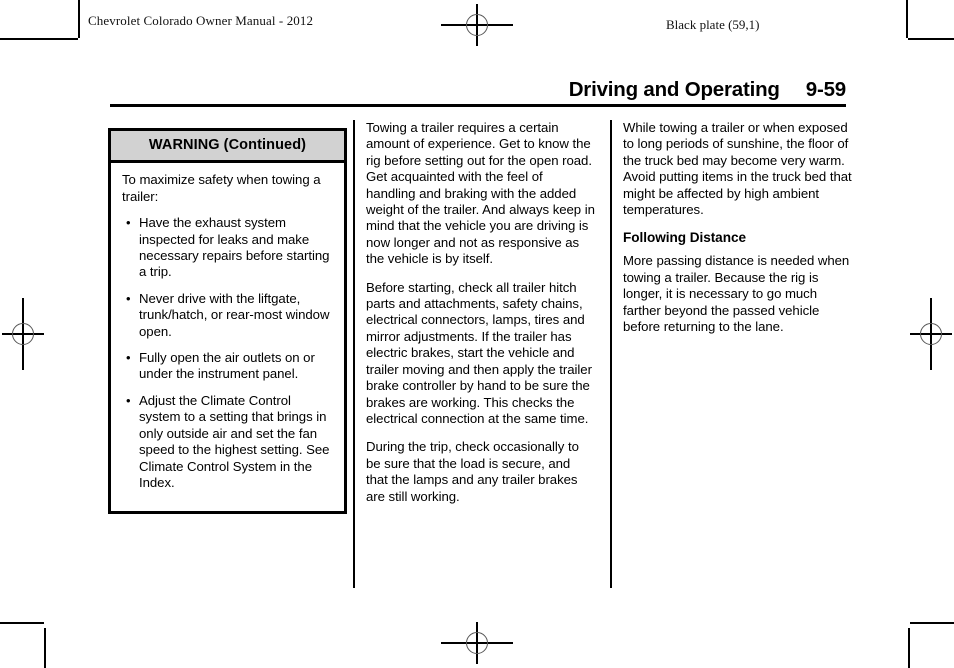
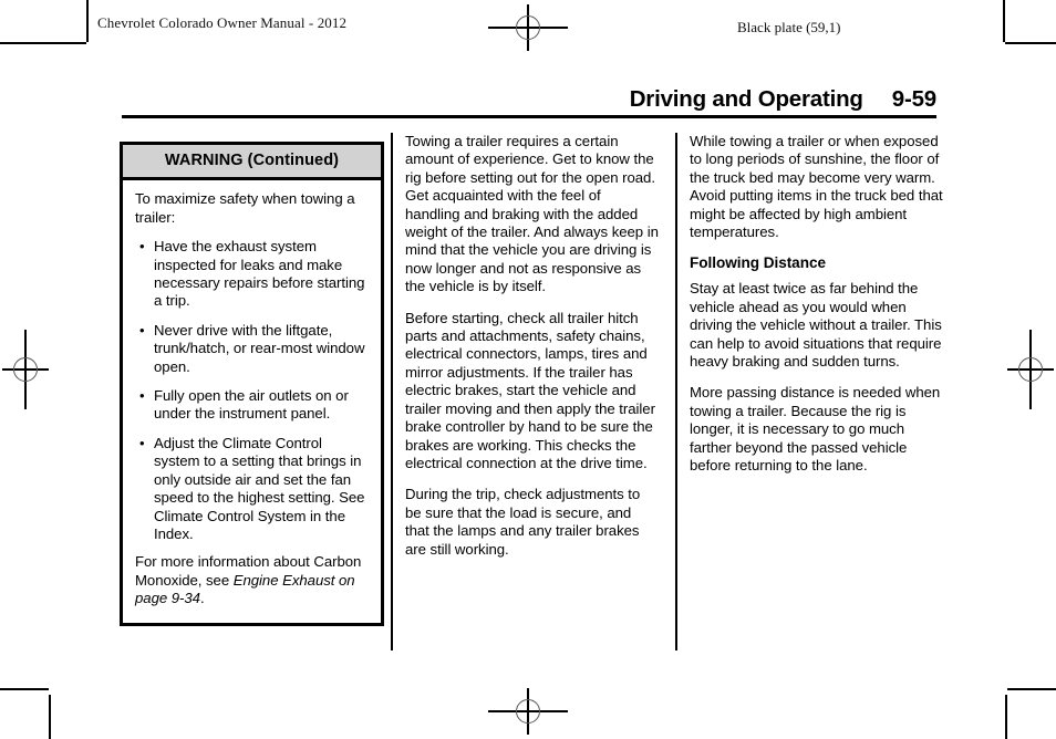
  Chevrolet Colorado Owner Manual - 2012
  Black plate (59,1)
  Driving and Operating 9-59
  WARNING (Continued)
  To maximize safety when towing a trailer:
  •
  Have the exhaust system inspected for leaks and make necessary repairs before starting a trip.
  •
  Never drive with the liftgate, trunk/hatch, or rear-most window open.
  •
  Fully open the air outlets on or under the instrument panel.
  •
  Adjust the Climate Control system to a setting that brings in only outside air and set the fan speed to the highest setting. See Climate Control System in the Index.
+ For more information about Carbon Monoxide, see Engine Exhaust on page 9-34.
  Towing a trailer requires a certain amount of experience. Get to know the rig before setting out for the open road. Get acquainted with the feel of handling and braking with the added weight of the trailer. And always keep in mind that the vehicle you are driving is now longer and not as responsive as the vehicle is by itself.
- Before starting, check all trailer hitch parts and attachments, safety chains, electrical connectors, lamps, tires and mirror adjustments. If the trailer has electric brakes, start the vehicle and trailer moving and then apply the trailer brake controller by hand to be sure the brakes are working. This checks the electrical connection at the same time.
+ Before starting, check all trailer hitch parts and attachments, safety chains, electrical connectors, lamps, tires and mirror adjustments. If the trailer has electric brakes, start the vehicle and trailer moving and then apply the trailer brake controller by hand to be sure the brakes are working. This checks the electrical connection at the drive time.
- During the trip, check occasionally to be sure that the load is secure, and that the lamps and any trailer brakes are still working.
+ During the trip, check adjustments to be sure that the load is secure, and that the lamps and any trailer brakes are still working.
  While towing a trailer or when exposed to long periods of sunshine, the floor of the truck bed may become very warm. Avoid putting items in the truck bed that might be affected by high ambient temperatures.
  Following Distance
+ Stay at least twice as far behind the vehicle ahead as you would when driving the vehicle without a trailer. This can help to avoid situations that require heavy braking and sudden turns.
  More passing distance is needed when towing a trailer. Because the rig is longer, it is necessary to go much farther beyond the passed vehicle before returning to the lane.
